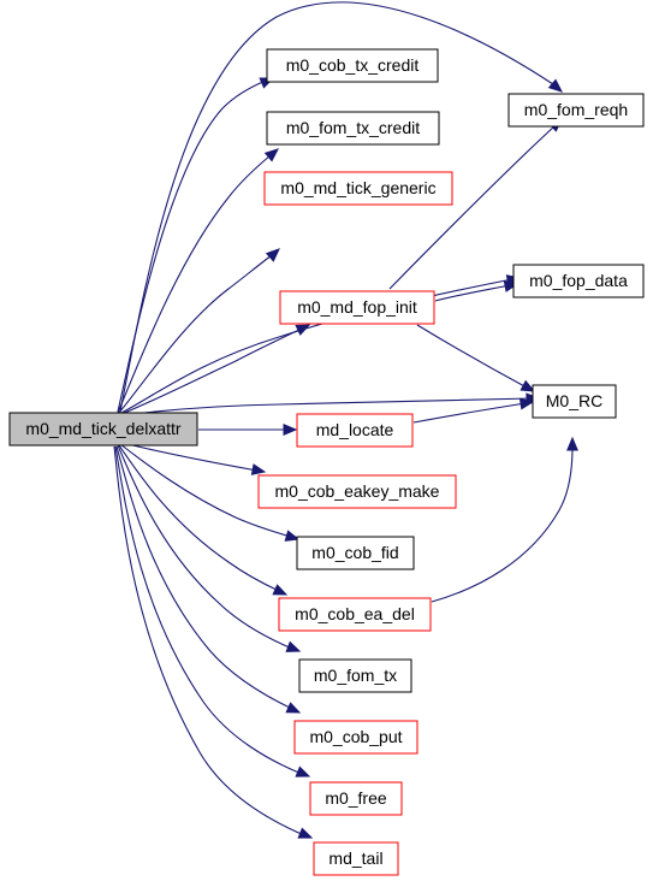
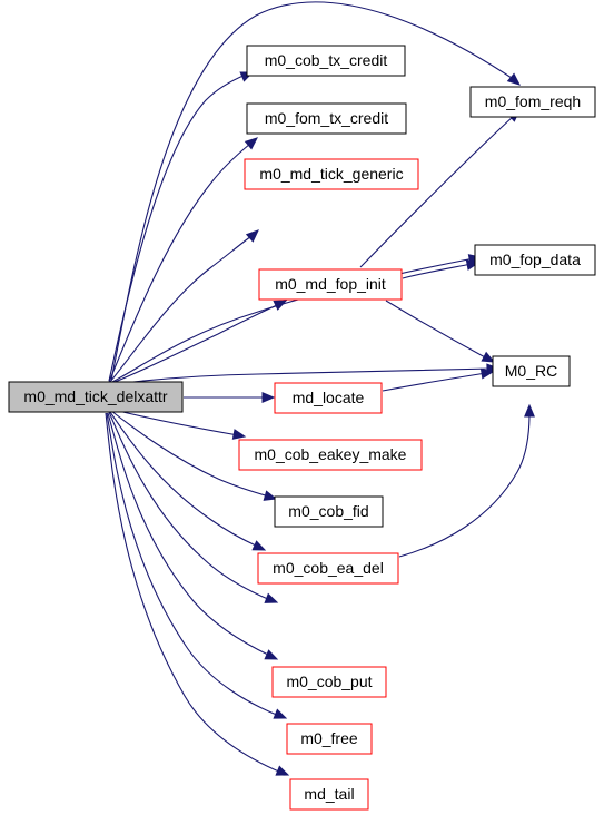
  m0_md_tick_delxattr
  m0_cob_tx_credit
  m0_fom_tx_credit
  m0_md_tick_generic
  m0_fom_reqh
  m0_fop_data
  m0_md_fop_init
  M0_RC
  md_locate
  m0_cob_eakey_make
  m0_cob_fid
  m0_cob_ea_del
- m0_fom_tx
  m0_cob_put
  m0_free
  md_tail
